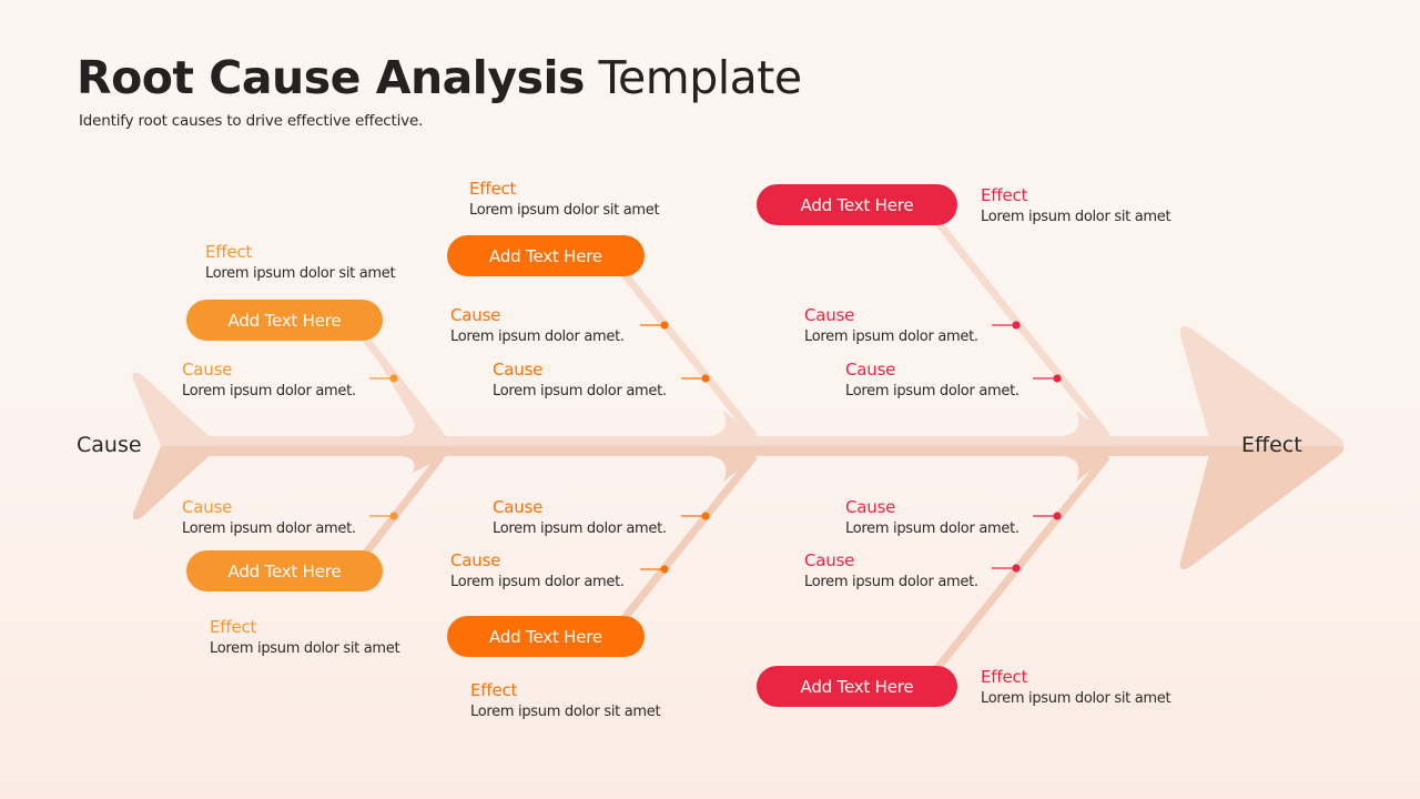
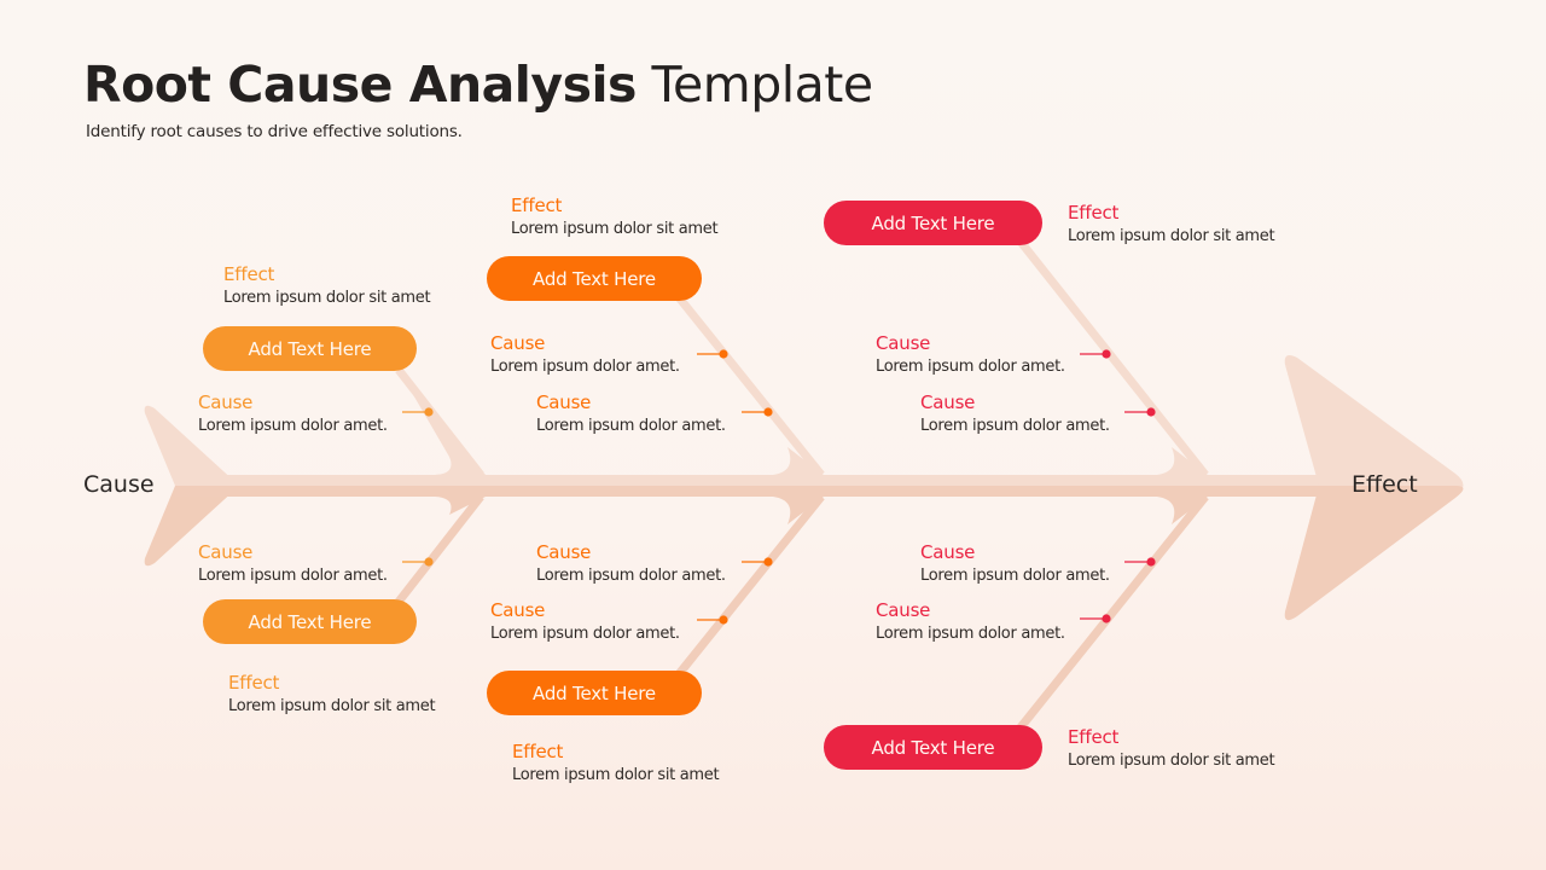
  Root Cause Analysis Template
- Identify root causes to drive effective effective.
+ Identify root causes to drive effective solutions.
  Cause
  Effect
  Effect
  Lorem ipsum dolor sit amet
  Add Text Here
  Cause
  Lorem ipsum dolor amet.
  Effect
  Lorem ipsum dolor sit amet
  Add Text Here
  Cause
  Lorem ipsum dolor amet.
  Cause
  Lorem ipsum dolor amet.
  Add Text Here
  Effect
  Lorem ipsum dolor sit amet
  Cause
  Lorem ipsum dolor amet.
  Cause
  Lorem ipsum dolor amet.
  Cause
  Lorem ipsum dolor amet.
  Add Text Here
  Effect
  Lorem ipsum dolor sit amet
  Cause
  Lorem ipsum dolor amet.
  Cause
  Lorem ipsum dolor amet.
  Add Text Here
  Effect
  Lorem ipsum dolor sit amet
  Cause
  Lorem ipsum dolor amet.
  Cause
  Lorem ipsum dolor amet.
  Add Text Here
  Effect
  Lorem ipsum dolor sit amet
